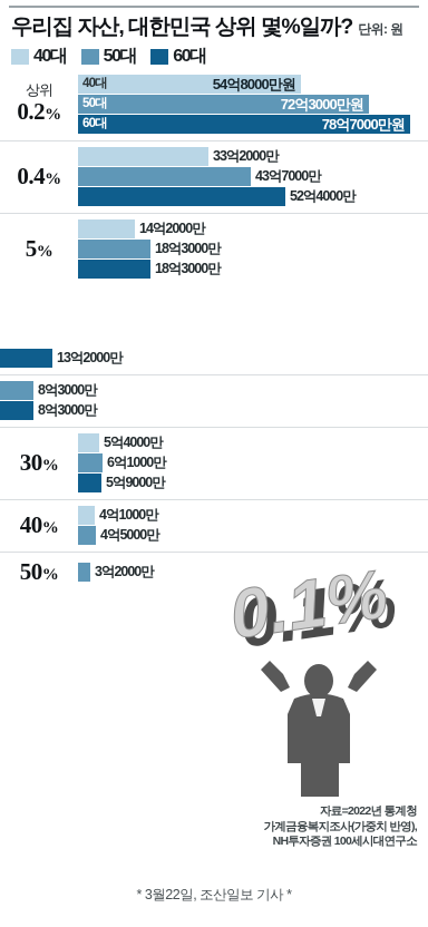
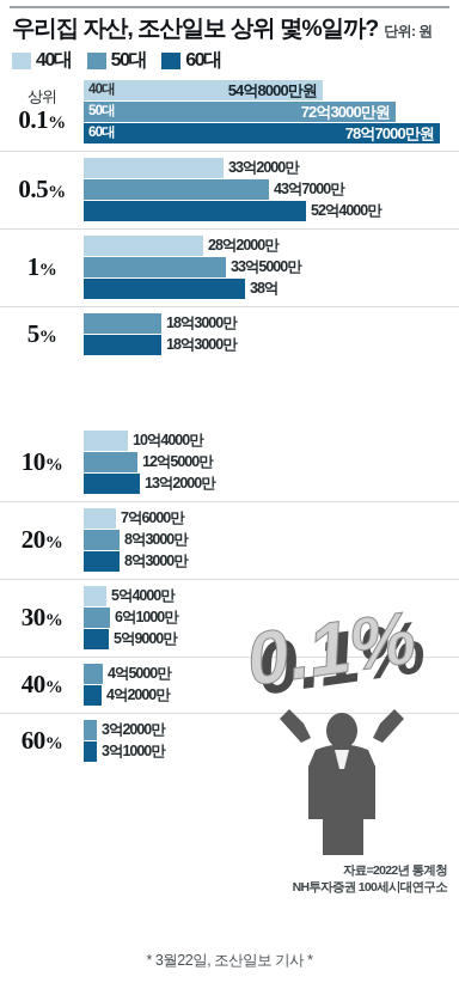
- 우리집 자산, 대한민국 상위 몇%일까?
+ 우리집 자산, 조산일보 상위 몇%일까?
  단위: 원
  40대
  50대
  60대
  상위
- 0.2%
+ 0.1%
  40대
  54억8000만원
  50대
  72억3000만원
  60대
  78억7000만원
- 0.4%
+ 0.5%
  33억2000만
  43억7000만
  52억4000만
+ 1%
+ 28억2000만
+ 33억5000만
+ 38억
  5%
- 14억2000만
  18억3000만
  18억3000만
+ 10%
+ 10억4000만
+ 12억5000만
  13억2000만
+ 20%
+ 7억6000만
  8억3000만
  8억3000만
  30%
  5억4000만
  6억1000만
  5억9000만
  40%
- 4억1000만
  4억5000만
+ 4억2000만
- 50%
+ 60%
  3억2000만
+ 3억1000만
  자료=2022년 통계청
- 가계금융복지조사(가중치 반영),
  NH투자증권 100세시대연구소
  * 3월22일, 조산일보 기사 *
